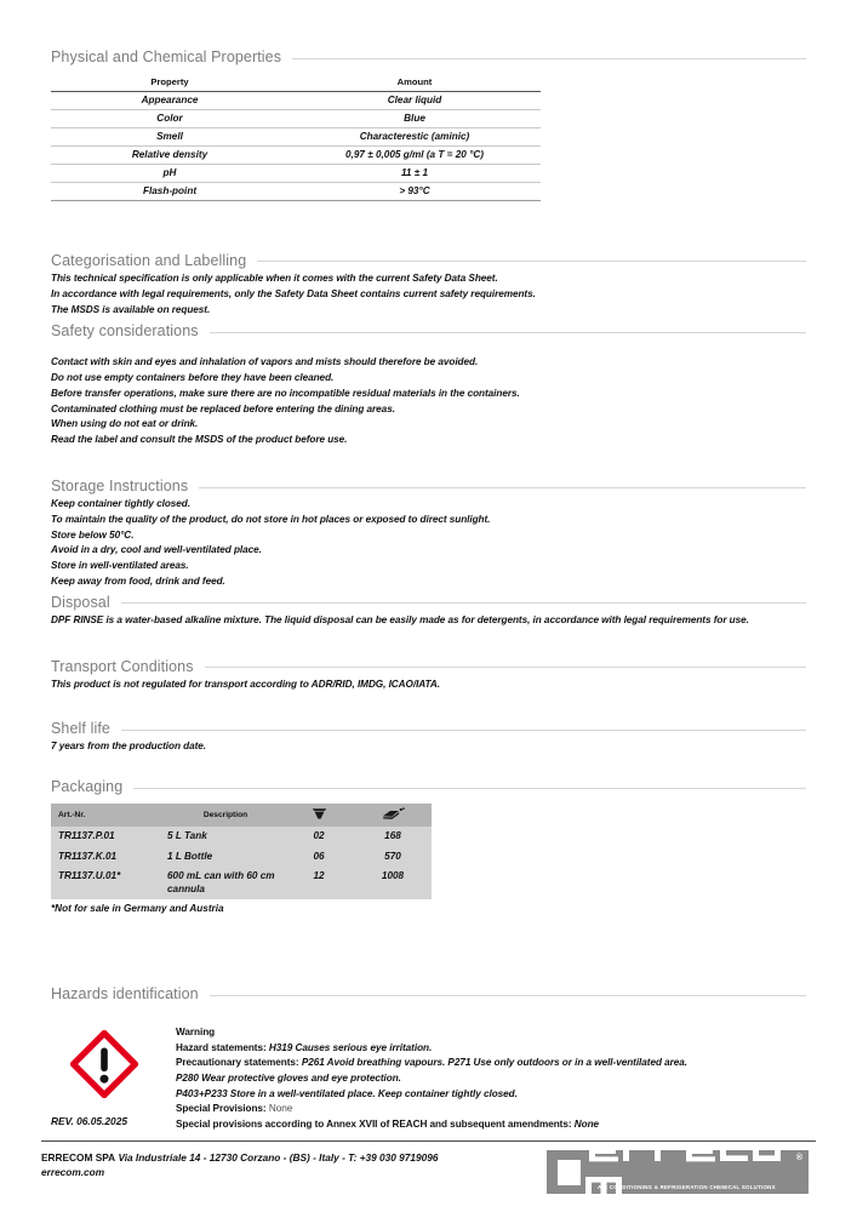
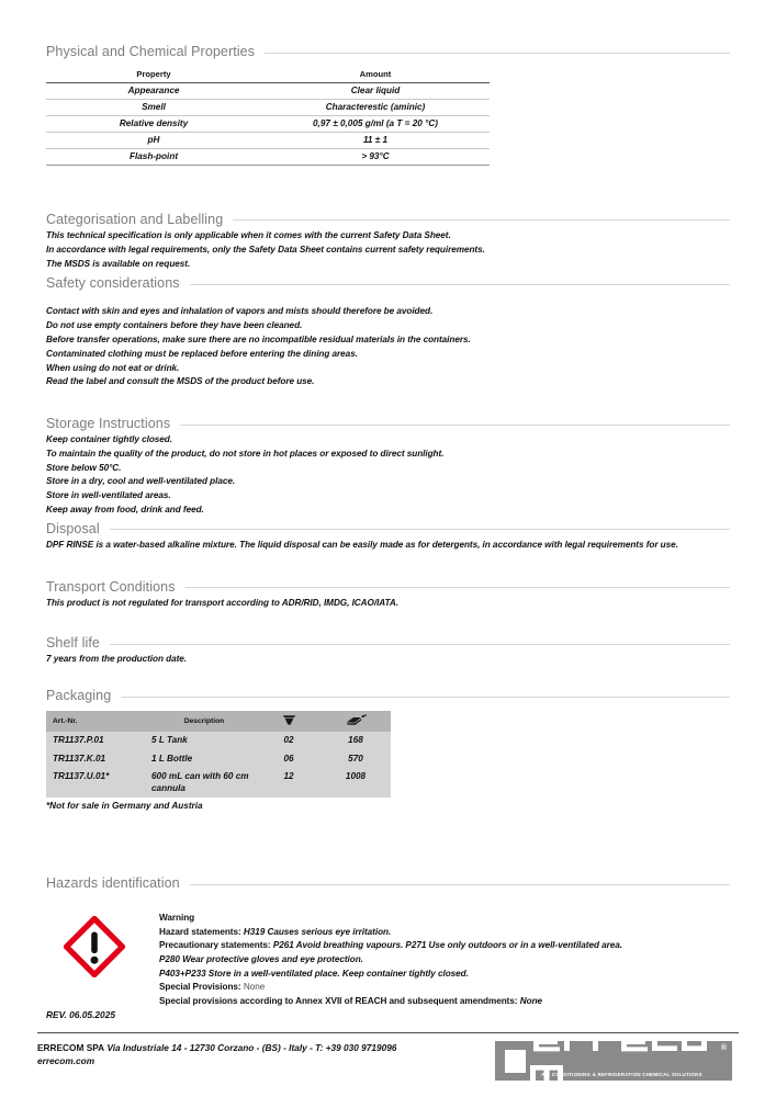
  Physical and Chemical Properties
  Property	Amount
  Appearance	Clear liquid
- Color	Blue
  Smell	Characterestic (aminic)
  Relative density	0,97 ± 0,005 g/ml (a T = 20 °C)
  pH	11 ± 1
  Flash-point	> 93°C
  Categorisation and Labelling
  This technical specification is only applicable when it comes with the current Safety Data Sheet.
  In accordance with legal requirements, only the Safety Data Sheet contains current safety requirements.
  The MSDS is available on request.
  Safety considerations
  Contact with skin and eyes and inhalation of vapors and mists should therefore be avoided.
  Do not use empty containers before they have been cleaned.
  Before transfer operations, make sure there are no incompatible residual materials in the containers.
  Contaminated clothing must be replaced before entering the dining areas.
  When using do not eat or drink.
  Read the label and consult the MSDS of the product before use.
  Storage Instructions
  Keep container tightly closed.
  To maintain the quality of the product, do not store in hot places or exposed to direct sunlight.
  Store below 50°C.
- Avoid in a dry, cool and well-ventilated place.
+ Store in a dry, cool and well-ventilated place.
  Store in well-ventilated areas.
  Keep away from food, drink and feed.
  Disposal
  DPF RINSE is a water-based alkaline mixture. The liquid disposal can be easily made as for detergents, in accordance with legal requirements for use.
  Transport Conditions
  This product is not regulated for transport according to ADR/RID, IMDG, ICAO/IATA.
  Shelf life
  7 years from the production date.
  Packaging
  TR1137.P.01	5 L Tank	02	168
  TR1137.K.01	1 L Bottle	06	570
  TR1137.U.01*	600 mL can with 60 cm cannula	12	1008
  *Not for sale in Germany and Austria
  Hazards identification
  Warning
  Hazard statements: H319 Causes serious eye irritation.
  Precautionary statements: P261 Avoid breathing vapours. P271 Use only outdoors or in a well-ventilated area.
  P280 Wear protective gloves and eye protection.
  P403+P233 Store in a well-ventilated place. Keep container tightly closed.
  Special Provisions: None
  Special provisions according to Annex XVII of REACH and subsequent amendments: None
  REV. 06.05.2025
  ERRECOM SPA Via Industriale 14 - 12730 Corzano - (BS) - Italy - T: +39 030 9719096
  errecom.com
